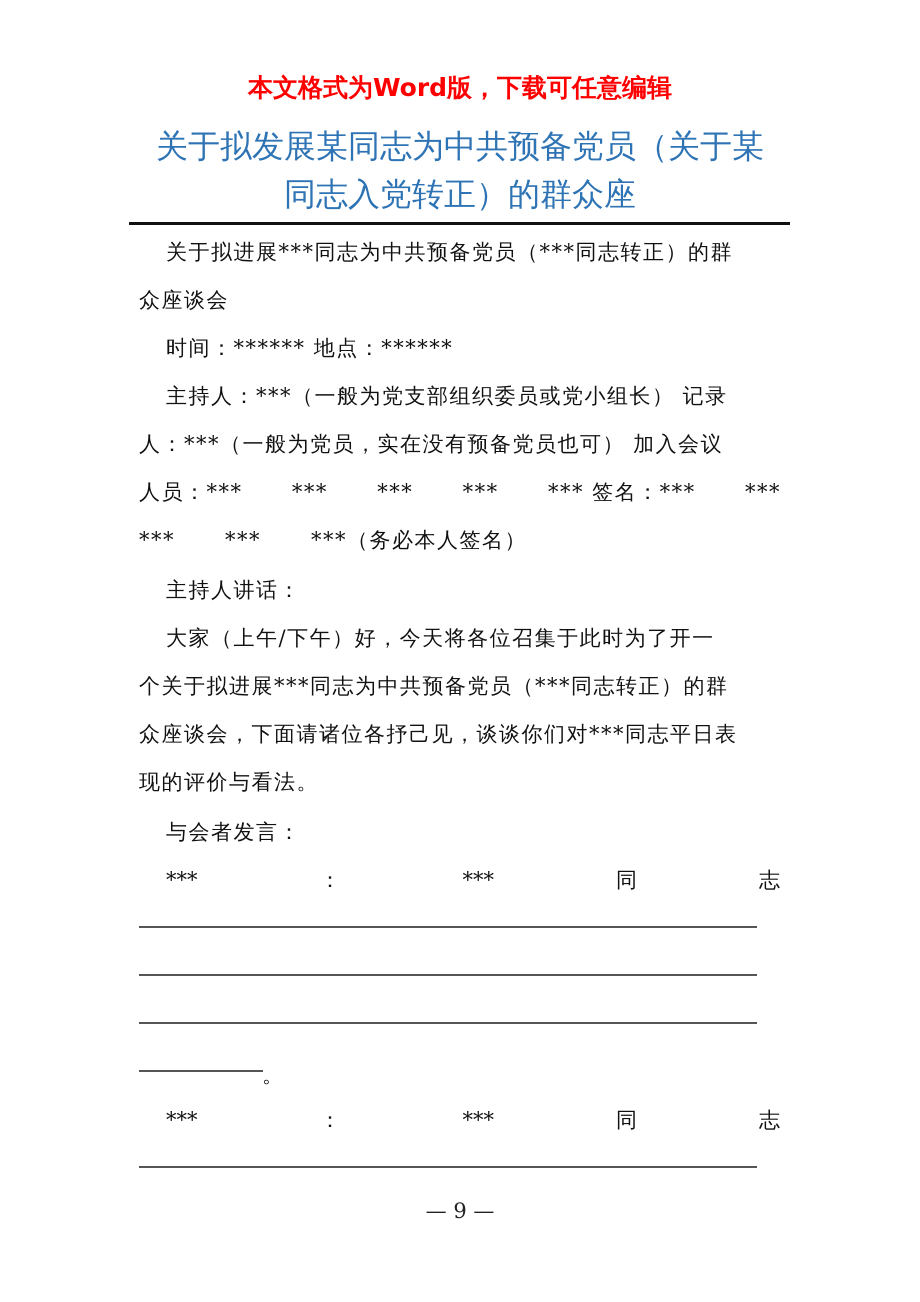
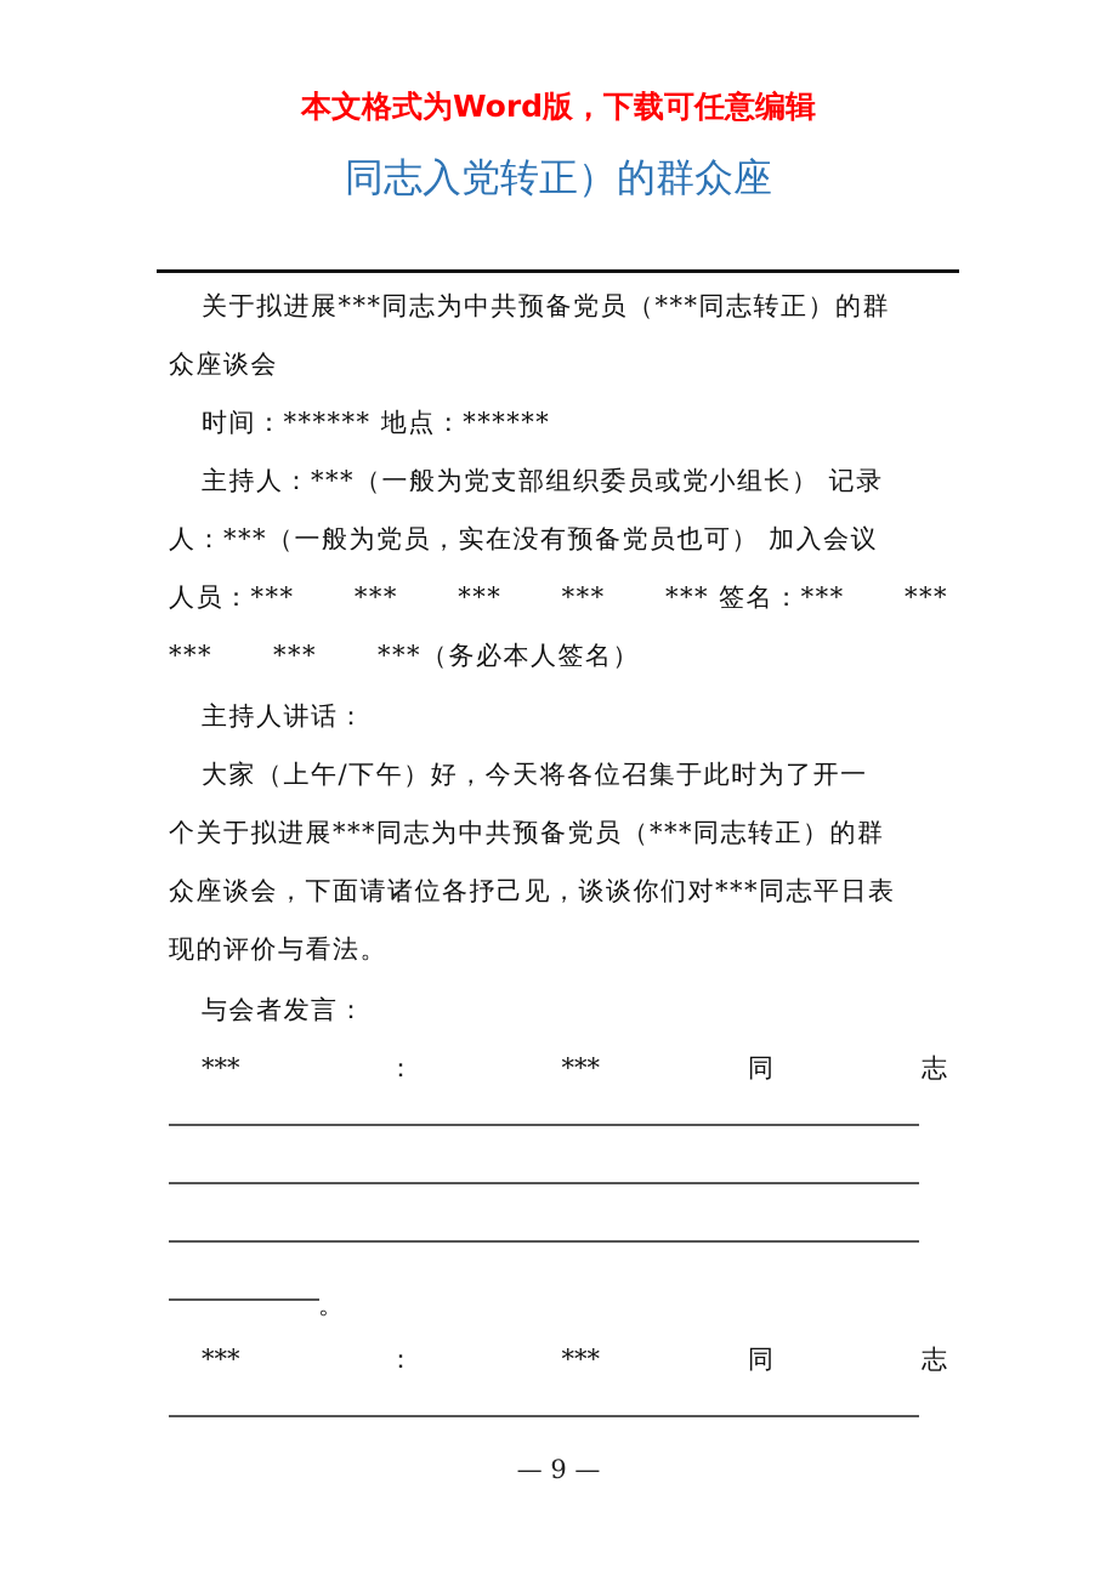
  本文格式为Word版，下载可任意编辑
- 关于拟发展某同志为中共预备党员（关于某
  同志入党转正）的群众座
  关于拟进展***同志为中共预备党员（***同志转正）的群
  众座谈会
  时间：****** 地点：******
  主持人：***（一般为党支部组织委员或党小组长） 记录
  人：***（一般为党员，实在没有预备党员也可） 加入会议
  人员：***
  ***
  ***
  ***
  *** 签名：***
  ***
  *** *** ***（务必本人签名）
  主持人讲话：
  大家（上午/下午）好，今天将各位召集于此时为了开一
  个关于拟进展***同志为中共预备党员（***同志转正）的群
  众座谈会，下面请诸位各抒己见，谈谈你们对***同志平日表
  现的评价与看法。
  与会者发言：
  ***
  ：
  ***
  同
  志
  。
  ***
  ：
  ***
  同
  志
  — 9 —
